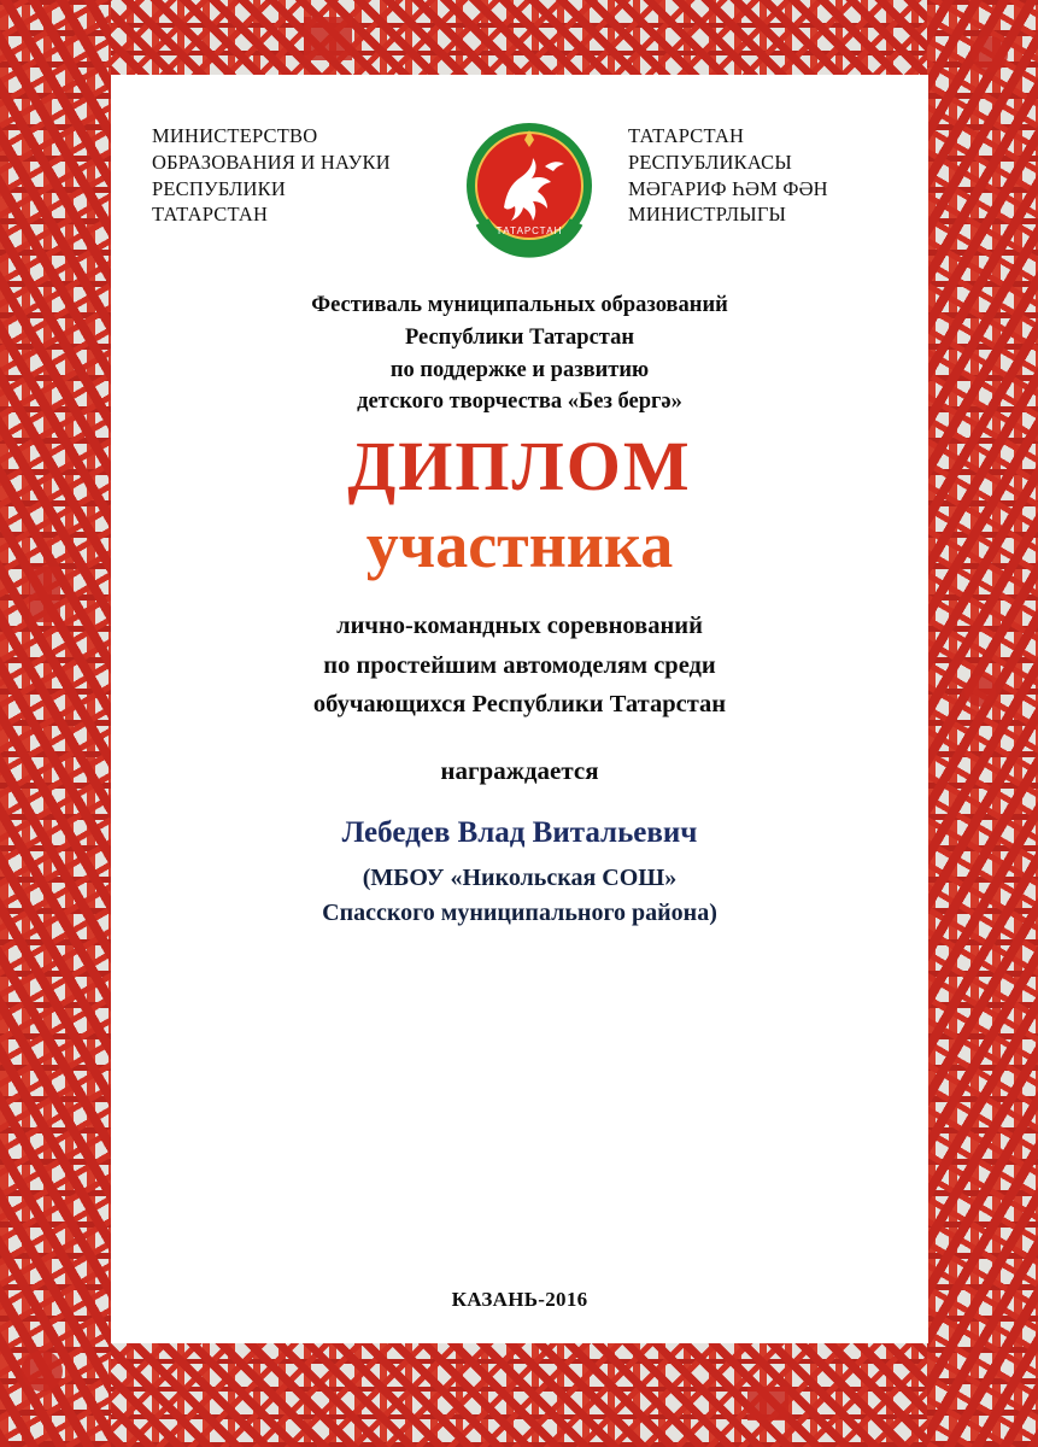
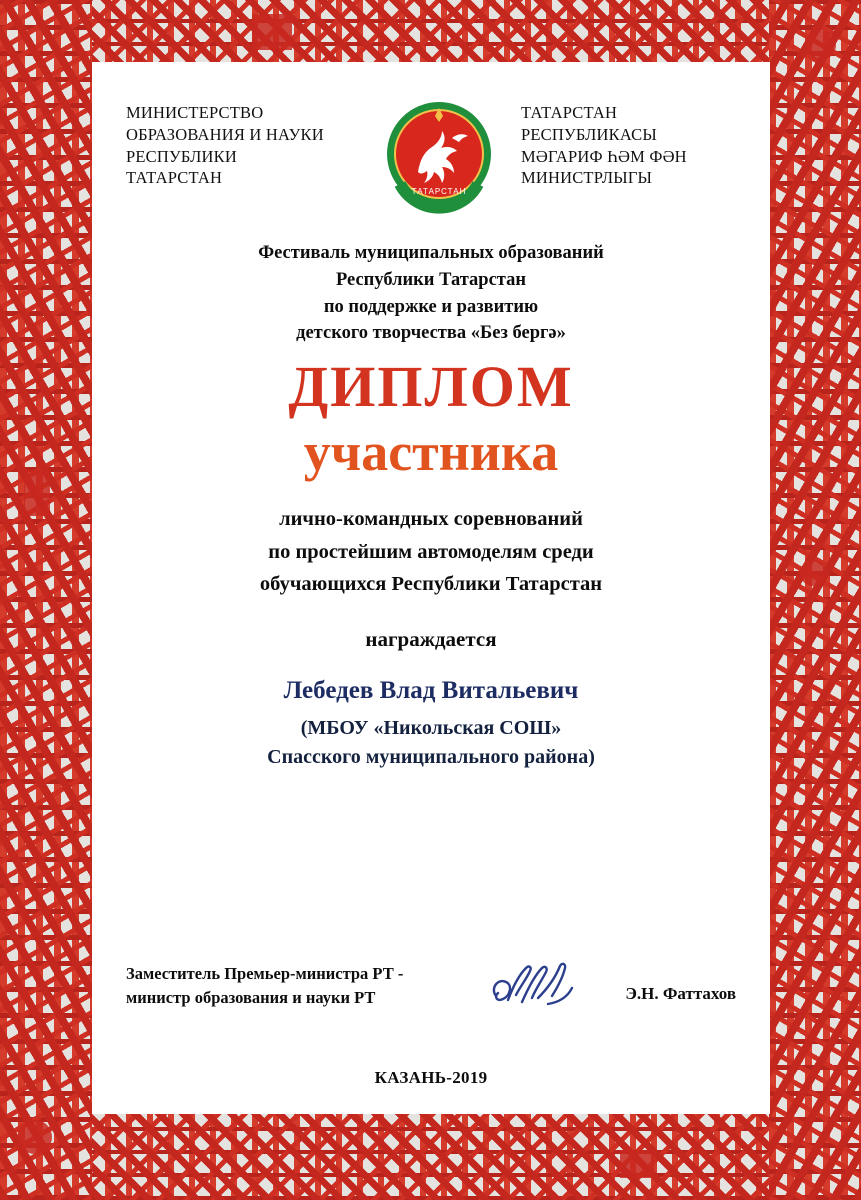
  МИНИСТЕРСТВО
  ОБРАЗОВАНИЯ И НАУКИ
  РЕСПУБЛИКИ
  ТАТАРСТАН
  ТАТАРСТАН
  ТАТАРСТАН
  РЕСПУБЛИКАСЫ
  МӘГАРИФ ҺӘМ ФӘН
  МИНИСТРЛЫГЫ
  Фестиваль муниципальных образований
  Республики Татарстан
  по поддержке и развитию
  детского творчества «Без бергә»
  ДИПЛОМ
  участника
  лично-командных соревнований
  по простейшим автомоделям среди
  обучающихся Республики Татарстан
  награждается
  Лебедев Влад Витальевич
  (МБОУ «Никольская СОШ»
  Спасского муниципального района)
+ Заместитель Премьер-министра РТ -
+ министр образования и науки РТ
+ Э.Н. Фаттахов
- КАЗАНЬ-2016
+ КАЗАНЬ-2019
